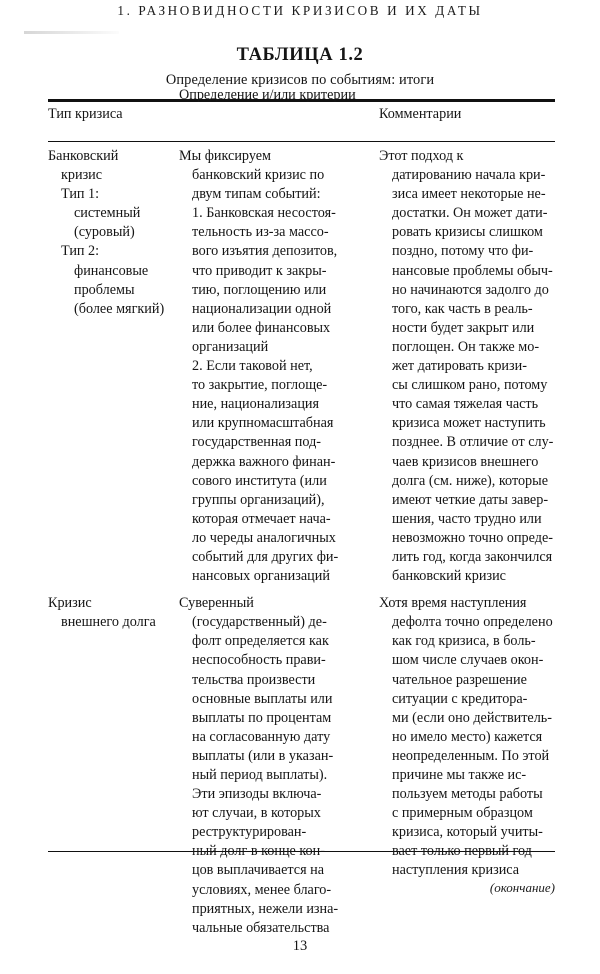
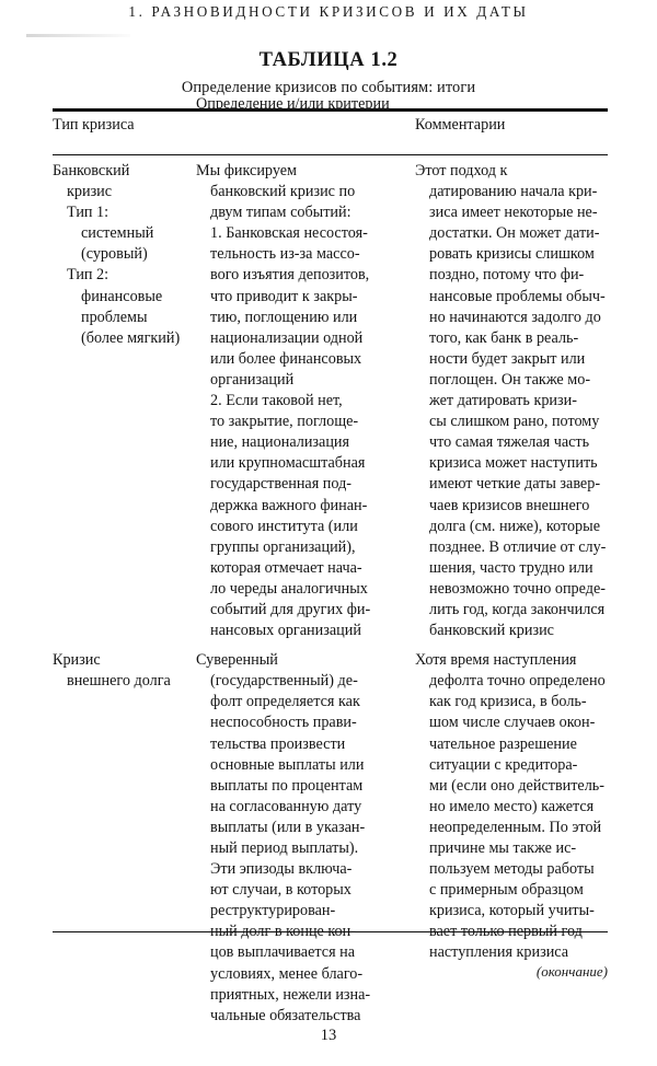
  1. РАЗНОВИДНОСТИ КРИЗИСОВ И ИХ ДАТЫ
  ТАБЛИЦА 1.2
  Определение кризисов по событиям: итоги
  Тип кризиса
  Определение и/или критерии
  Комментарии
  Банковский
  кризис
  Тип 1:
  системный
  (суровый)
  Тип 2:
  финансовые
  проблемы
  (более мягкий)
  Мы фиксируем
  банковский кризис по
  двум типам событий:
  1. Банковская несостоя-
  тельность из-за массо-
  вого изъятия депозитов,
  что приводит к закры-
  тию, поглощению или
  национализации одной
  или более финансовых
  организаций
  2. Если таковой нет,
  то закрытие, поглоще-
  ние, национализация
  или крупномасштабная
  государственная под-
  держка важного финан-
  сового института (или
  группы организаций),
  которая отмечает нача-
  ло череды аналогичных
  событий для других фи-
  нансовых организаций
  Этот подход к
  датированию начала кри-
  зиса имеет некоторые не-
  достатки. Он может дати-
  ровать кризисы слишком
  поздно, потому что фи-
  нансовые проблемы обыч-
  но начинаются задолго до
- того, как часть в реаль-
+ того, как банк в реаль-
  ности будет закрыт или
  поглощен. Он также мо-
  жет датировать кризи-
  сы слишком рано, потому
  что самая тяжелая часть
  кризиса может наступить
- позднее. В отличие от слу-
+ имеют четкие даты завер-
  чаев кризисов внешнего
  долга (см. ниже), которые
- имеют четкие даты завер-
+ позднее. В отличие от слу-
  шения, часто трудно или
  невозможно точно опреде-
  лить год, когда закончился
  банковский кризис
  Кризис
  внешнего долга
  Суверенный
  (государственный) де-
  фолт определяется как
  неспособность прави-
  тельства произвести
  основные выплаты или
  выплаты по процентам
  на согласованную дату
  выплаты (или в указан-
  ный период выплаты).
  Эти эпизоды включа-
  ют случаи, в которых
  реструктурирован-
  ный долг в конце кон-
  цов выплачивается на
  условиях, менее благо-
  приятных, нежели изна-
  чальные обязательства
  Хотя время наступления
  дефолта точно определено
  как год кризиса, в боль-
  шом числе случаев окон-
  чательное разрешение
  ситуации с кредитора-
  ми (если оно действитель-
  но имело место) кажется
  неопределенным. По этой
  причине мы также ис-
  пользуем методы работы
  с примерным образцом
  кризиса, который учиты-
  вает только первый год
  наступления кризиса
  (окончание)
  13
